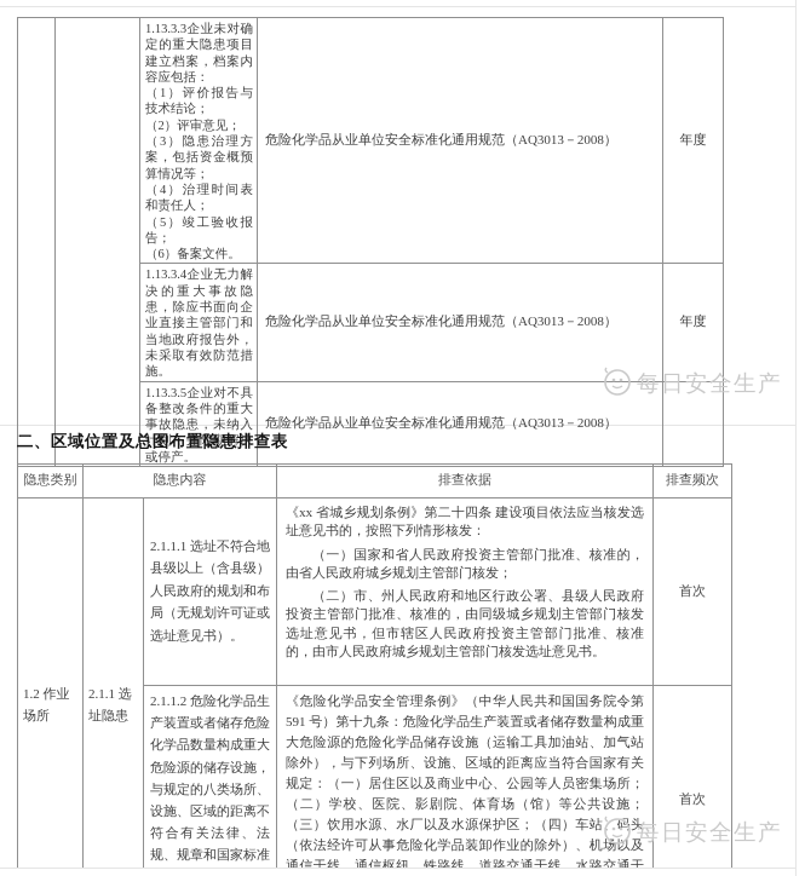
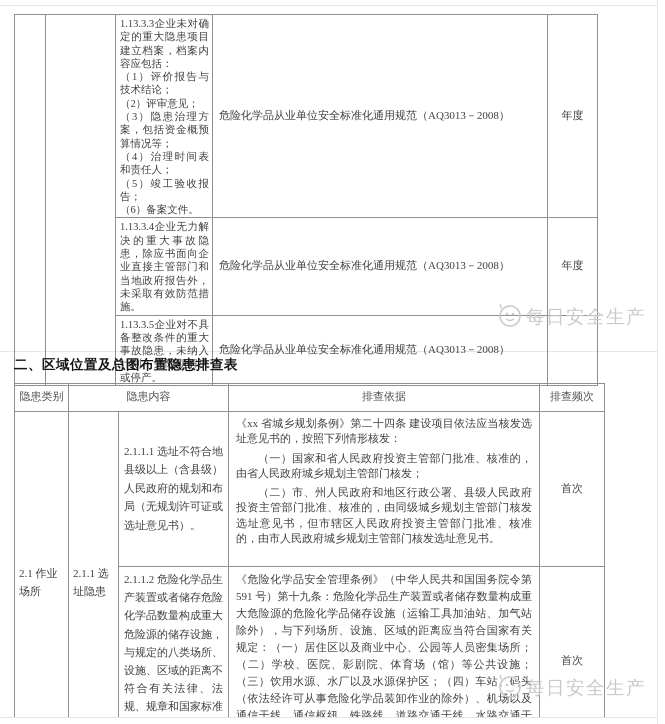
  		1.13.3.3企业未对确定的重大隐患项目建立档案，档案内容应包括： （1）评价报告与技术结论； （2）评审意见； （3）隐患治理方案，包括资金概预算情况等； （4）治理时间表和责任人； （5）竣工验收报告； （6）备案文件。	危险化学品从业单位安全标准化通用规范（AQ3013－2008）	年度
  1.13.3.4企业无力解决的重大事故隐患，除应书面向企业直接主管部门和当地政府报告外，未采取有效防范措施。	危险化学品从业单位安全标准化通用规范（AQ3013－2008）	年度
  1.13.3.5企业对不具备整改条件的重大事故隐患，未纳入计划，并限期解决或停产。	危险化学品从业单位安全标准化通用规范（AQ3013－2008）
  每日安全生产
  二、区域位置及总图布置隐患排查表
  隐患类别	隐患内容	排查依据	排查频次
- 1.2 作业场所	2.1.1 选址隐患	2.1.1.1 选址不符合地县级以上（含县级）人民政府的规划和布局（无规划许可证或选址意见书）。	《xx 省城乡规划条例》第二十四条 建设项目依法应当核发选址意见书的，按照下列情形核发： （一）国家和省人民政府投资主管部门批准、核准的，由省人民政府城乡规划主管部门核发； （二）市、州人民政府和地区行政公署、县级人民政府投资主管部门批准、核准的，由同级城乡规划主管部门核发选址意见书，但市辖区人民政府投资主管部门批准、核准的，由市人民政府城乡规划主管部门核发选址意见书。	首次
+ 2.1 作业场所	2.1.1 选址隐患	2.1.1.1 选址不符合地县级以上（含县级）人民政府的规划和布局（无规划许可证或选址意见书）。	《xx 省城乡规划条例》第二十四条 建设项目依法应当核发选址意见书的，按照下列情形核发： （一）国家和省人民政府投资主管部门批准、核准的，由省人民政府城乡规划主管部门核发； （二）市、州人民政府和地区行政公署、县级人民政府投资主管部门批准、核准的，由同级城乡规划主管部门核发选址意见书，但市辖区人民政府投资主管部门批准、核准的，由市人民政府城乡规划主管部门核发选址意见书。	首次
  2.1.1.2 危险化学品生产装置或者储存危险化学品数量构成重大危险源的储存设施，与规定的八类场所、设施、区域的距离不符合有关法律、法规、规章和国家标准	《危险化学品安全管理条例》（中华人民共和国国务院令第 591 号）第十九条：危险化学品生产装置或者储存数量构成重大危险源的危险化学品储存设施（运输工具加油站、加气站除外），与下列场所、设施、区域的距离应当符合国家有关规定：（一）居住区以及商业中心、公园等人员密集场所；（二）学校、医院、影剧院、体育场（馆）等公共设施；（三）饮用水源、水厂以及水源保护区；（四）车站、码头（依法经许可从事危险化学品装卸作业的除外）、机场以及通信干线、通信枢纽、铁路线、道路交通干线、水路交通干	首次
  每日安全生产
